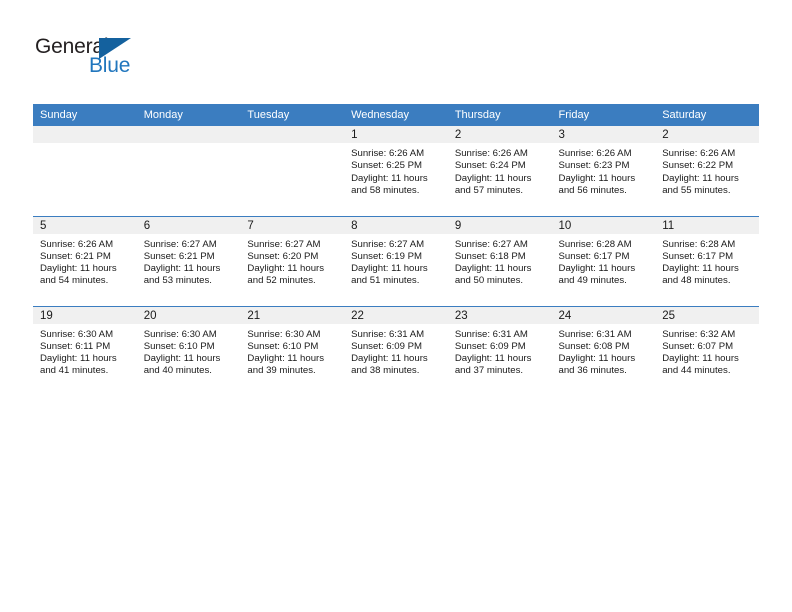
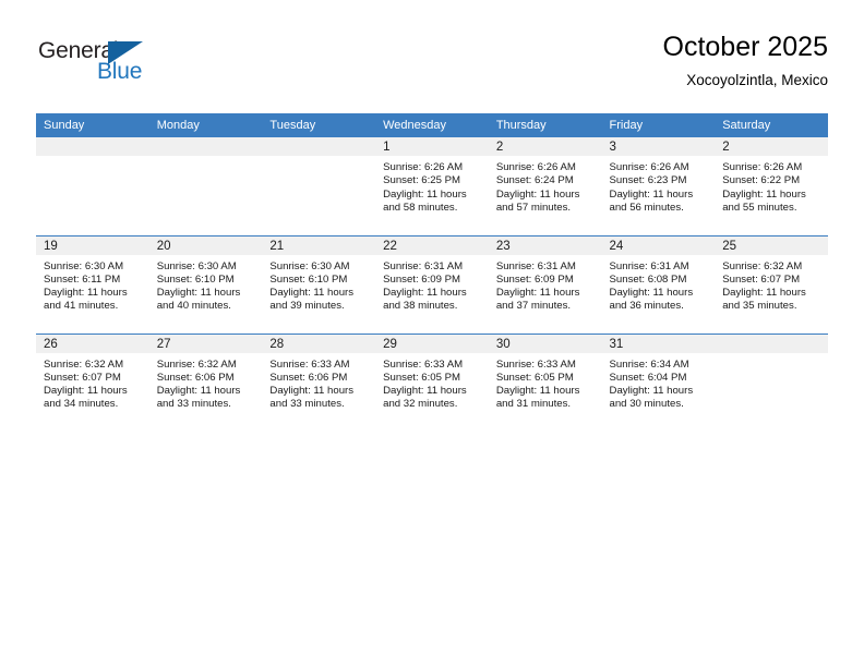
  General
  Blue
+ October 2025
+ Xocoyolzintla, Mexico
  Sunday	Monday	Tuesday	Wednesday	Thursday	Friday	Saturday
  			1Sunrise: 6:26 AMSunset: 6:25 PMDaylight: 11 hoursand 58 minutes.	2Sunrise: 6:26 AMSunset: 6:24 PMDaylight: 11 hoursand 57 minutes.	3Sunrise: 6:26 AMSunset: 6:23 PMDaylight: 11 hoursand 56 minutes.	2Sunrise: 6:26 AMSunset: 6:22 PMDaylight: 11 hoursand 55 minutes.
- 5Sunrise: 6:26 AMSunset: 6:21 PMDaylight: 11 hoursand 54 minutes.	6Sunrise: 6:27 AMSunset: 6:21 PMDaylight: 11 hoursand 53 minutes.	7Sunrise: 6:27 AMSunset: 6:20 PMDaylight: 11 hoursand 52 minutes.	8Sunrise: 6:27 AMSunset: 6:19 PMDaylight: 11 hoursand 51 minutes.	9Sunrise: 6:27 AMSunset: 6:18 PMDaylight: 11 hoursand 50 minutes.	10Sunrise: 6:28 AMSunset: 6:17 PMDaylight: 11 hoursand 49 minutes.	11Sunrise: 6:28 AMSunset: 6:17 PMDaylight: 11 hoursand 48 minutes.
- 19Sunrise: 6:30 AMSunset: 6:11 PMDaylight: 11 hoursand 41 minutes.	20Sunrise: 6:30 AMSunset: 6:10 PMDaylight: 11 hoursand 40 minutes.	21Sunrise: 6:30 AMSunset: 6:10 PMDaylight: 11 hoursand 39 minutes.	22Sunrise: 6:31 AMSunset: 6:09 PMDaylight: 11 hoursand 38 minutes.	23Sunrise: 6:31 AMSunset: 6:09 PMDaylight: 11 hoursand 37 minutes.	24Sunrise: 6:31 AMSunset: 6:08 PMDaylight: 11 hoursand 36 minutes.	25Sunrise: 6:32 AMSunset: 6:07 PMDaylight: 11 hoursand 44 minutes.
+ 19Sunrise: 6:30 AMSunset: 6:11 PMDaylight: 11 hoursand 41 minutes.	20Sunrise: 6:30 AMSunset: 6:10 PMDaylight: 11 hoursand 40 minutes.	21Sunrise: 6:30 AMSunset: 6:10 PMDaylight: 11 hoursand 39 minutes.	22Sunrise: 6:31 AMSunset: 6:09 PMDaylight: 11 hoursand 38 minutes.	23Sunrise: 6:31 AMSunset: 6:09 PMDaylight: 11 hoursand 37 minutes.	24Sunrise: 6:31 AMSunset: 6:08 PMDaylight: 11 hoursand 36 minutes.	25Sunrise: 6:32 AMSunset: 6:07 PMDaylight: 11 hoursand 35 minutes.
+ 26Sunrise: 6:32 AMSunset: 6:07 PMDaylight: 11 hoursand 34 minutes.	27Sunrise: 6:32 AMSunset: 6:06 PMDaylight: 11 hoursand 33 minutes.	28Sunrise: 6:33 AMSunset: 6:06 PMDaylight: 11 hoursand 33 minutes.	29Sunrise: 6:33 AMSunset: 6:05 PMDaylight: 11 hoursand 32 minutes.	30Sunrise: 6:33 AMSunset: 6:05 PMDaylight: 11 hoursand 31 minutes.	31Sunrise: 6:34 AMSunset: 6:04 PMDaylight: 11 hoursand 30 minutes.
